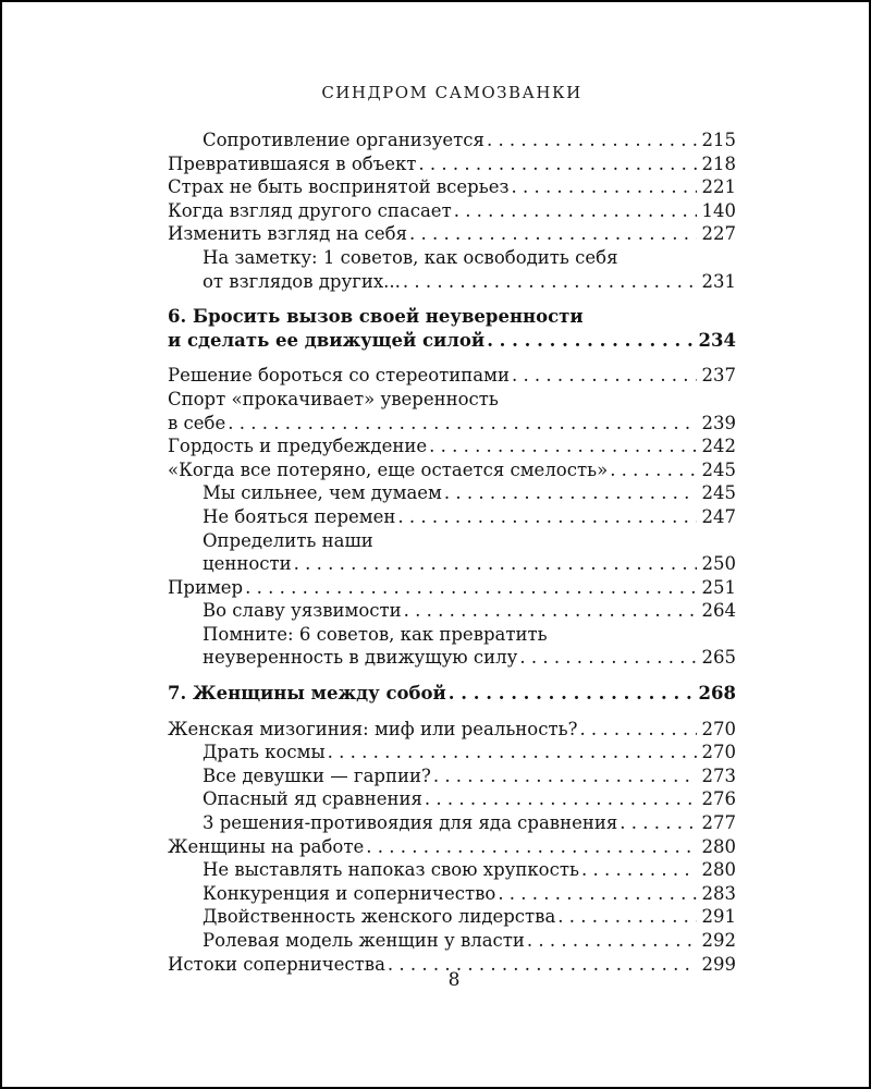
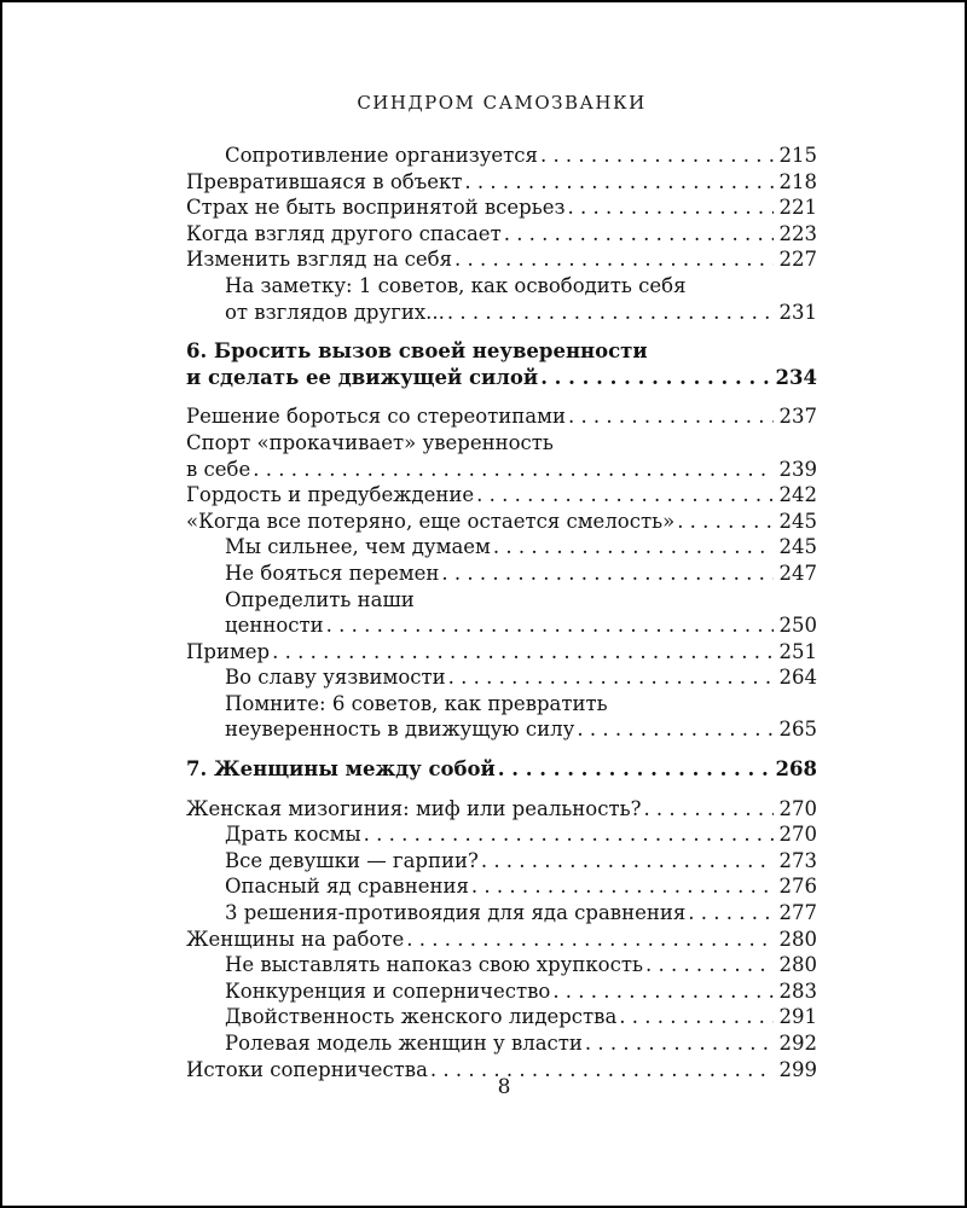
  СИНДРОМ САМОЗВАНКИ
  Сопротивление организуется
  215
  Превратившаяся в объект
  218
  Страх не быть воспринятой всерьез
  221
  Когда взгляд другого спасает
- 140
+ 223
  Изменить взгляд на себя
  227
  На заметку: 1 советов, как освободить себя
  от взглядов других...
  231
  6. Бросить вызов своей неуверенности
  и сделать ее движущей силой
  234
  Решение бороться со стереотипами
  237
  Спорт «прокачивает» уверенность
  в себе
  239
  Гордость и предубеждение
  242
  «Когда все потеряно, еще остается смелость»
  245
  Мы сильнее, чем думаем
  245
  Не бояться перемен
  247
  Определить наши
  ценности
  250
  Пример
  251
  Во славу уязвимости
  264
  Помните: 6 советов, как превратить
  неуверенность в движущую силу
  265
  7. Женщины между собой
  268
  Женская мизогиния: миф или реальность?
  270
  Драть космы
  270
  Все девушки — гарпии?
  273
  Опасный яд сравнения
  276
  3 решения-противоядия для яда сравнения
  277
  Женщины на работе
  280
  Не выставлять напоказ свою хрупкость
  280
  Конкуренция и соперничество
  283
  Двойственность женского лидерства
  291
  Ролевая модель женщин у власти
  292
  Истоки соперничества
  299
  8
